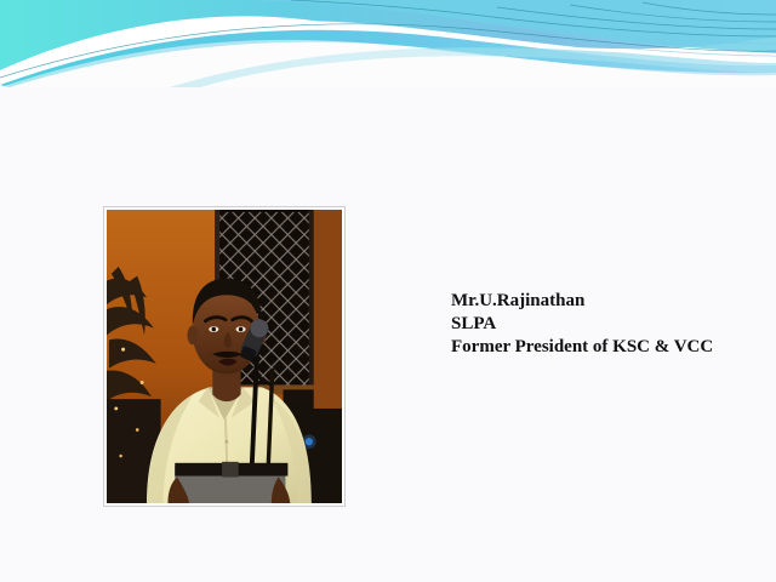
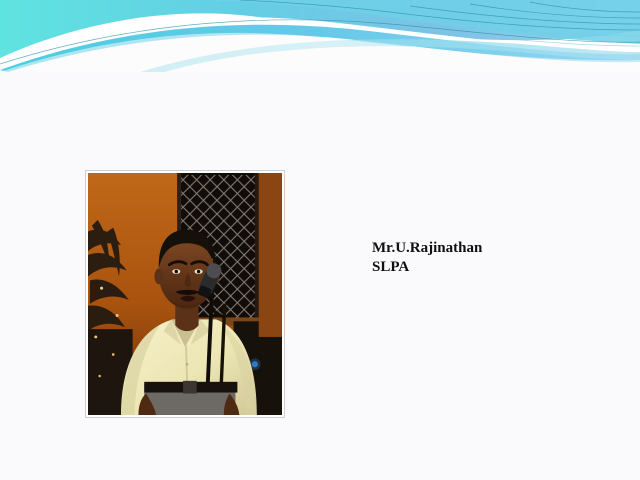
  Mr.U.Rajinathan
  SLPA
- Former President of KSC & VCC
